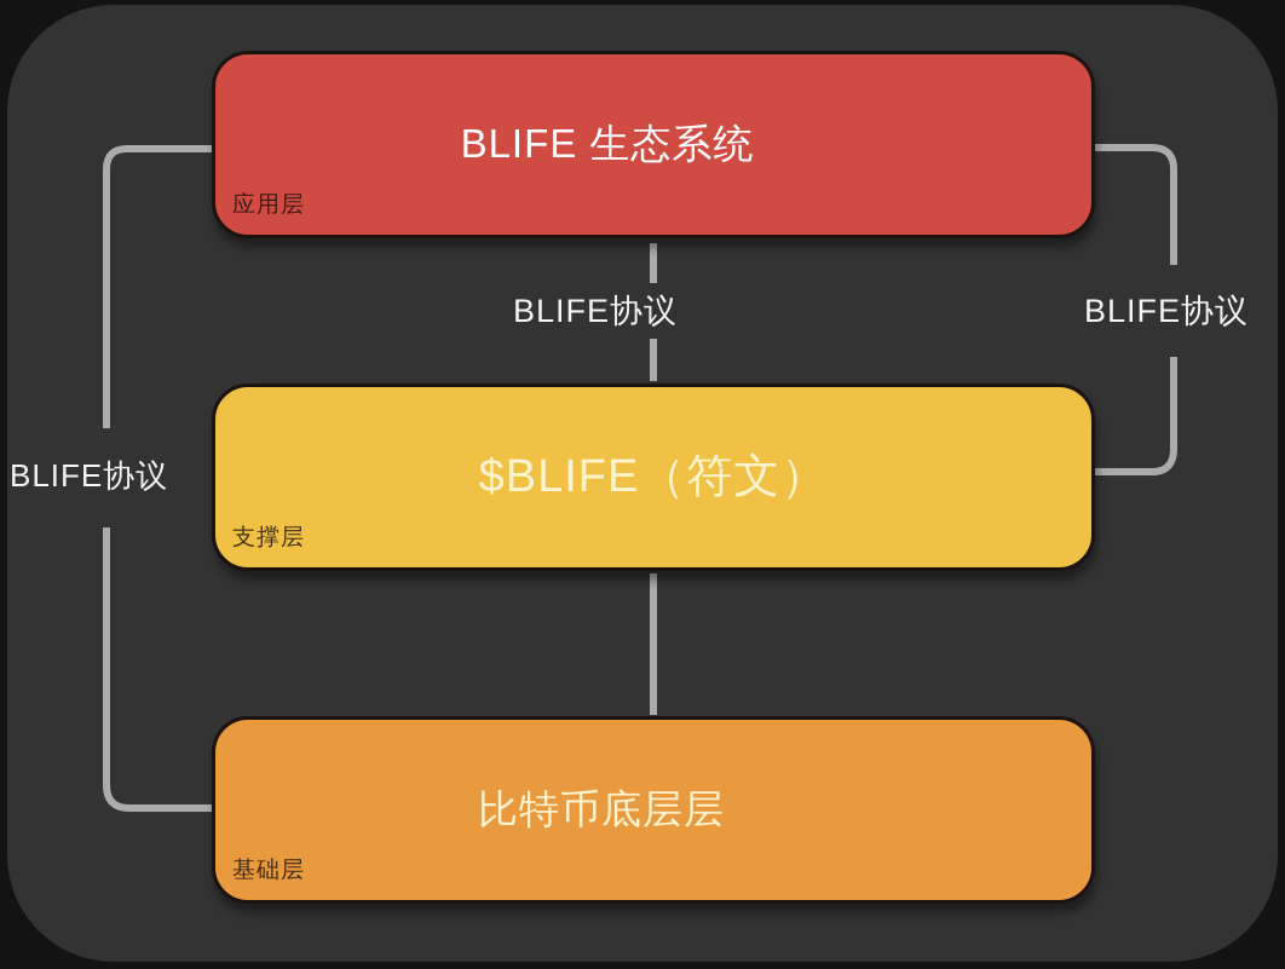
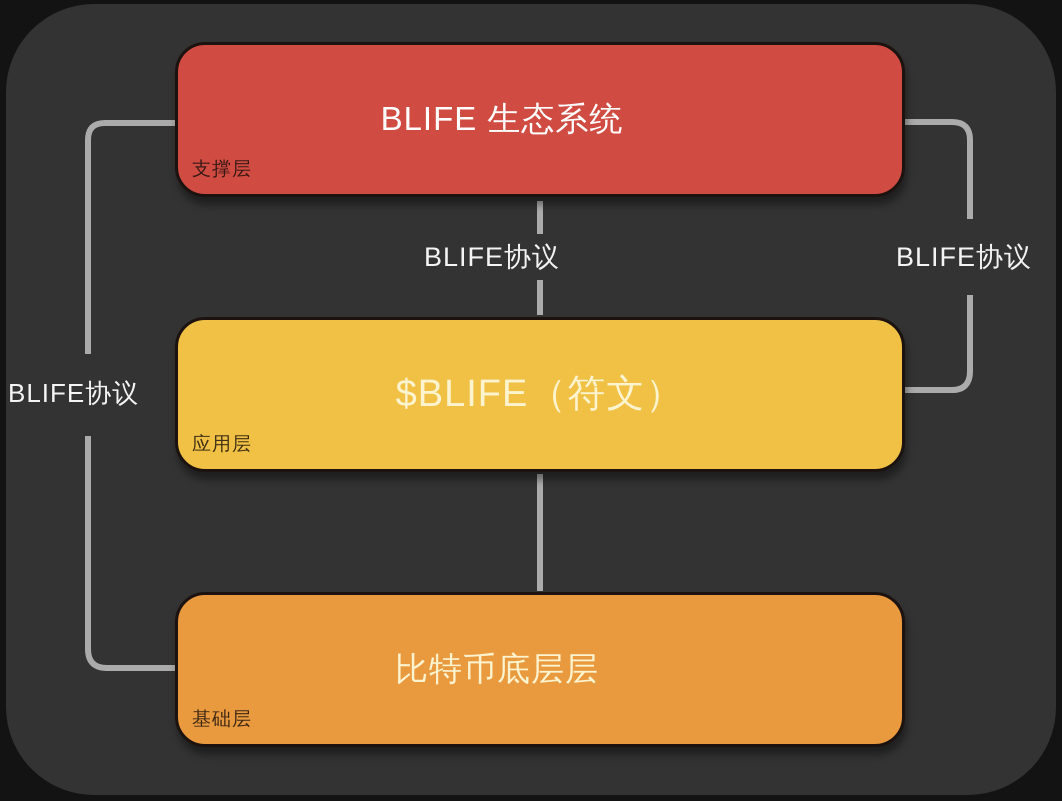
  BLIFE 生态系统
- 应用层
+ 支撑层
  $BLIFE（符文）
- 支撑层
+ 应用层
  比特币底层层
  基础层
  BLIFE协议
  BLIFE协议
  BLIFE协议
